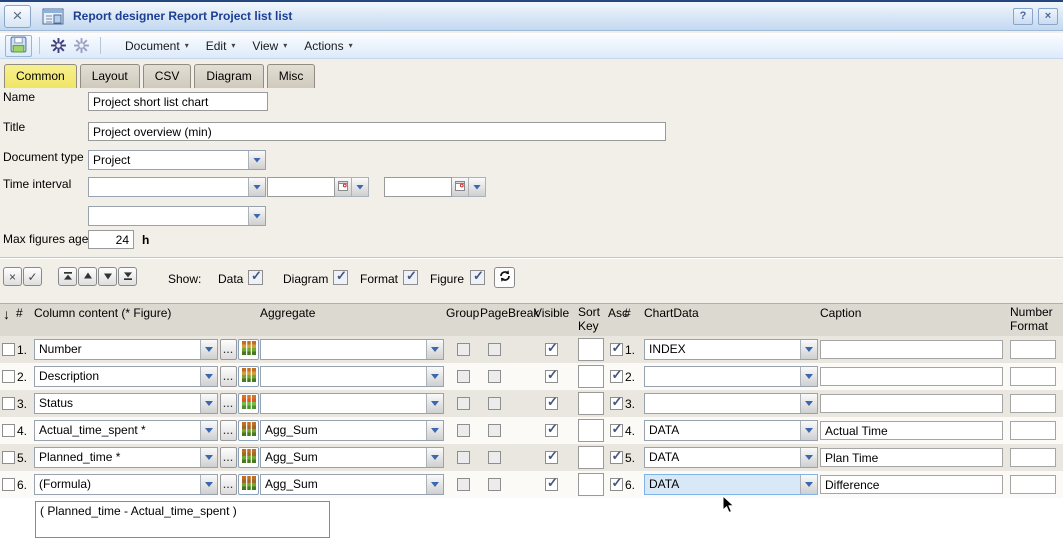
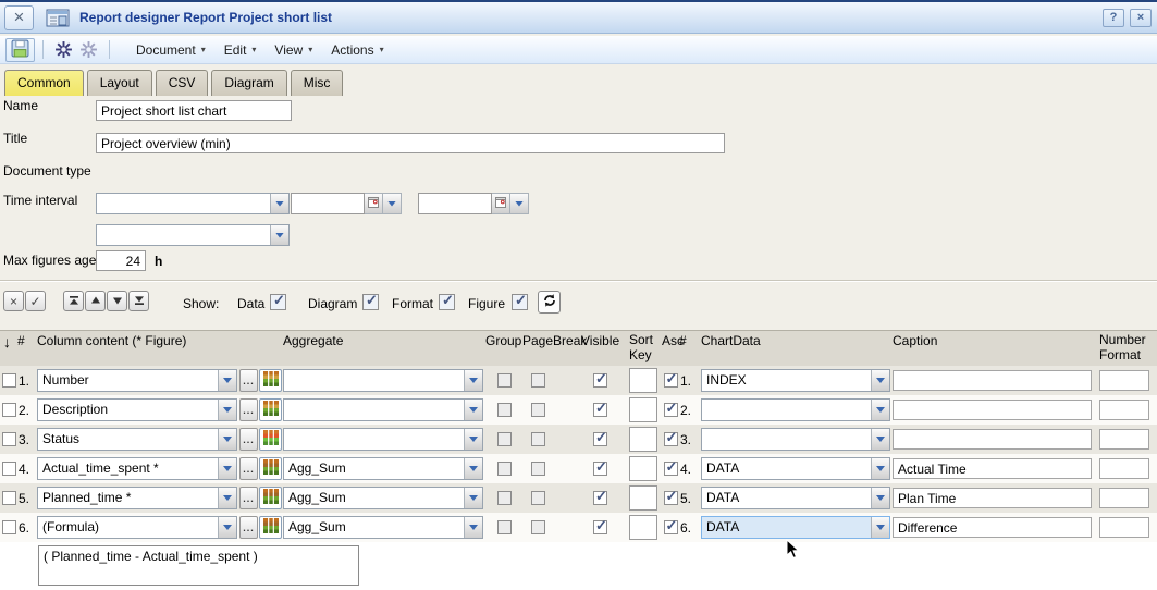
  ×
- Report designer Report Project list list
+ Report designer Report Project short list
  ?
  ×
  Document
  ▾
  Edit
  ▾
  View
  ▾
  Actions
  ▾
  Common
  Layout
  CSV
  Diagram
  Misc
  Name
  Project short list chart
  Title
  Project overview (min)
  Document type
- Project
  Time interval
  Max figures age
  24
  h
  ×
  ✓
  Show:
  Data
  Diagram
  Format
  Figure
  ↓
  #
  Column content (* Figure)
  Aggregate
  Group
  PageBrea
  Visible
  Sort Key
  #
  ChartData
  Caption
  Number Format
  1.
  Number
  ...
  1.
  INDEX
  2.
  Description
  ...
  2.
  3.
  Status
  ...
  3.
  4.
  Actual_time_spent *
  ...
  Agg_Sum
  4.
  DATA
  Actual Time
  5.
  Planned_time *
  ...
  Agg_Sum
  5.
  DATA
  Plan Time
  6.
  (Formula)
  ...
  Agg_Sum
  6.
  DATA
  Difference
  ( Planned_time - Actual_time_spent )
